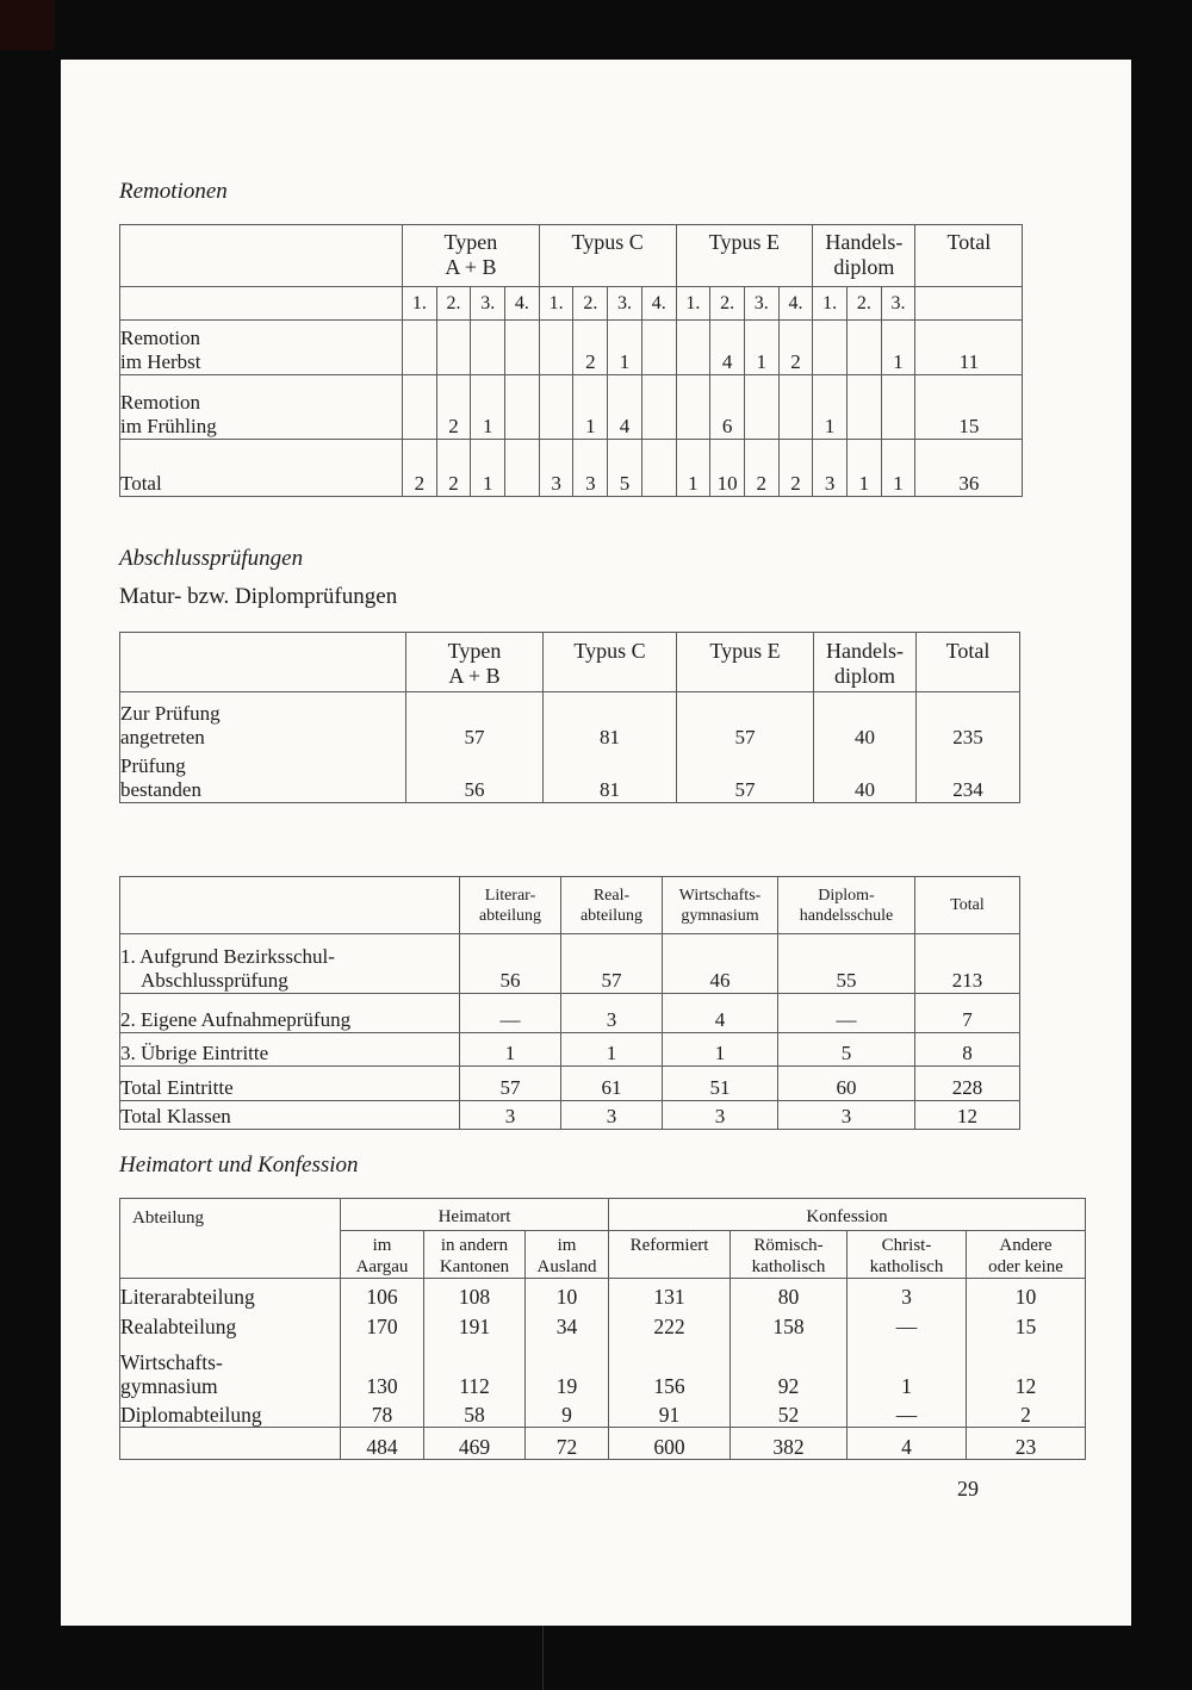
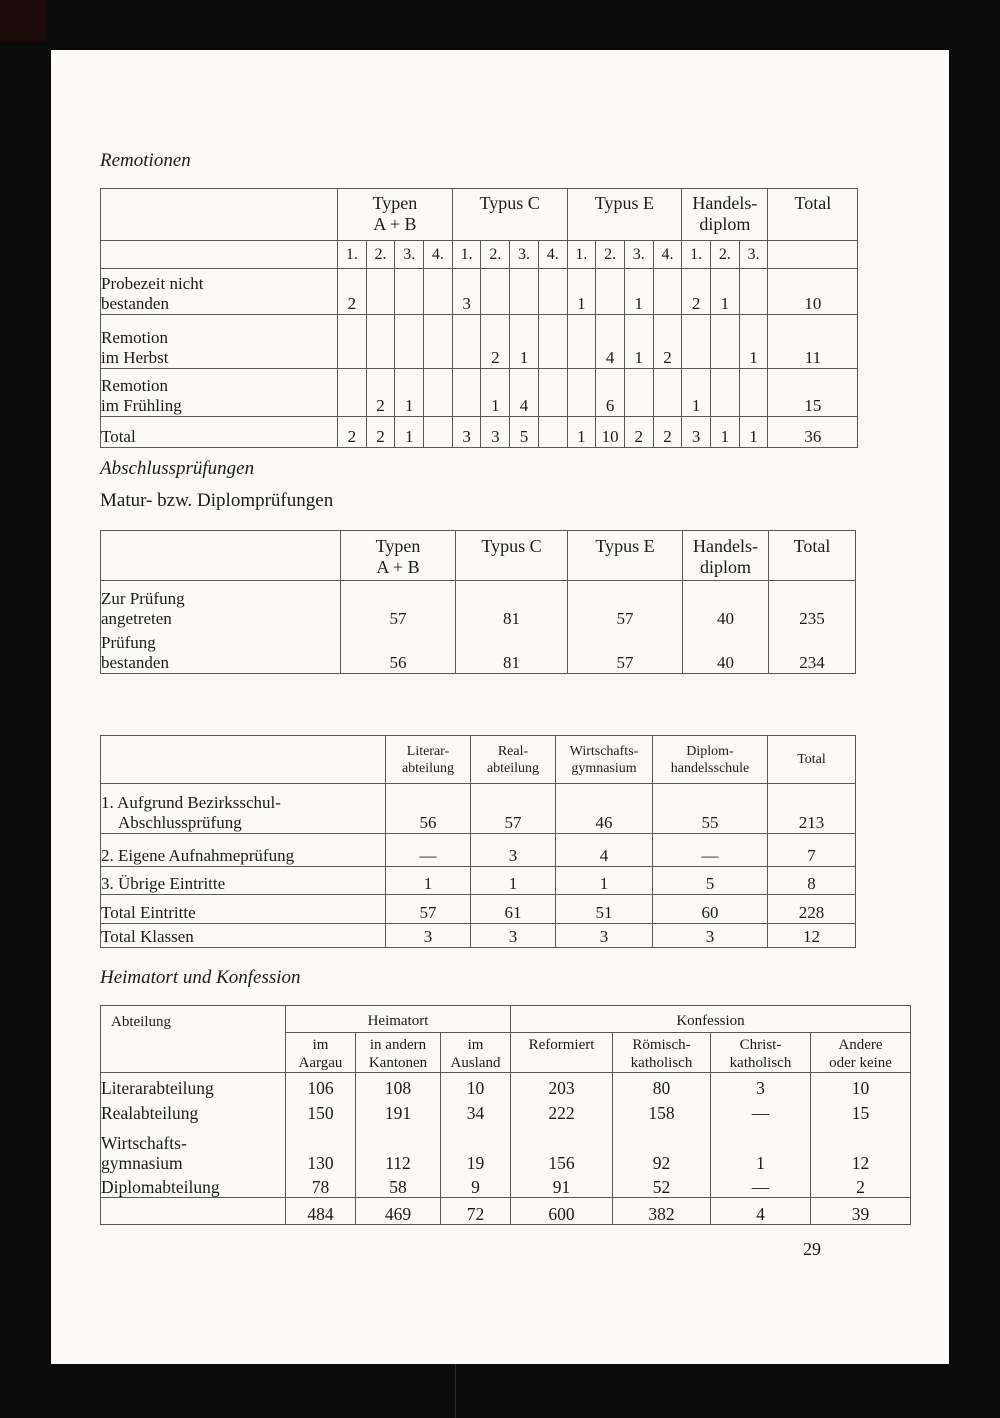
  Remotionen
  	Typen A + B	Typus C	Typus E	Handels- diplom	Total
  	1.	2.	3.	4.	1.	2.	3.	4.	1.	2.	3.	4.	1.	2.	3.
+ Probezeit nicht bestanden	2				3				1		1		2	1		10
  Remotion im Herbst						2	1			4	1	2			1	11
  Remotion im Frühling		2	1			1	4			6			1			15
  Total	2	2	1		3	3	5		1	10	2	2	3	1	1	36
  Abschlussprüfungen
  Matur- bzw. Diplomprüfungen
  	Typen A + B	Typus C	Typus E	Handels- diplom	Total
  Zur Prüfung angetreten	57	81	57	40	235
  Prüfung bestanden	56	81	57	40	234
  	Literar- abteilung	Real- abteilung	Wirtschafts- gymnasium	Diplom- handelsschule	Total
  1. Aufgrund Bezirksschul-Abschlussprüfung	56	57	46	55	213
  2. Eigene Aufnahmeprüfung	—	3	4	—	7
  3. Übrige Eintritte	1	1	1	5	8
  Total Eintritte	57	61	51	60	228
  Total Klassen	3	3	3	3	12
  Heimatort und Konfession
  Abteilung	Heimatort	Konfession
  im Aargau	in andern Kantonen	im Ausland	Reformiert	Römisch- katholisch	Christ- katholisch	Andere oder keine
- Literarabteilung	106	108	10	131	80	3	10
+ Literarabteilung	106	108	10	203	80	3	10
- Realabteilung	170	191	34	222	158	—	15
+ Realabteilung	150	191	34	222	158	—	15
  Wirtschafts- gymnasium	130	112	19	156	92	1	12
  Diplomabteilung	78	58	9	91	52	—	2
- 	484	469	72	600	382	4	23
+ 	484	469	72	600	382	4	39
  29
